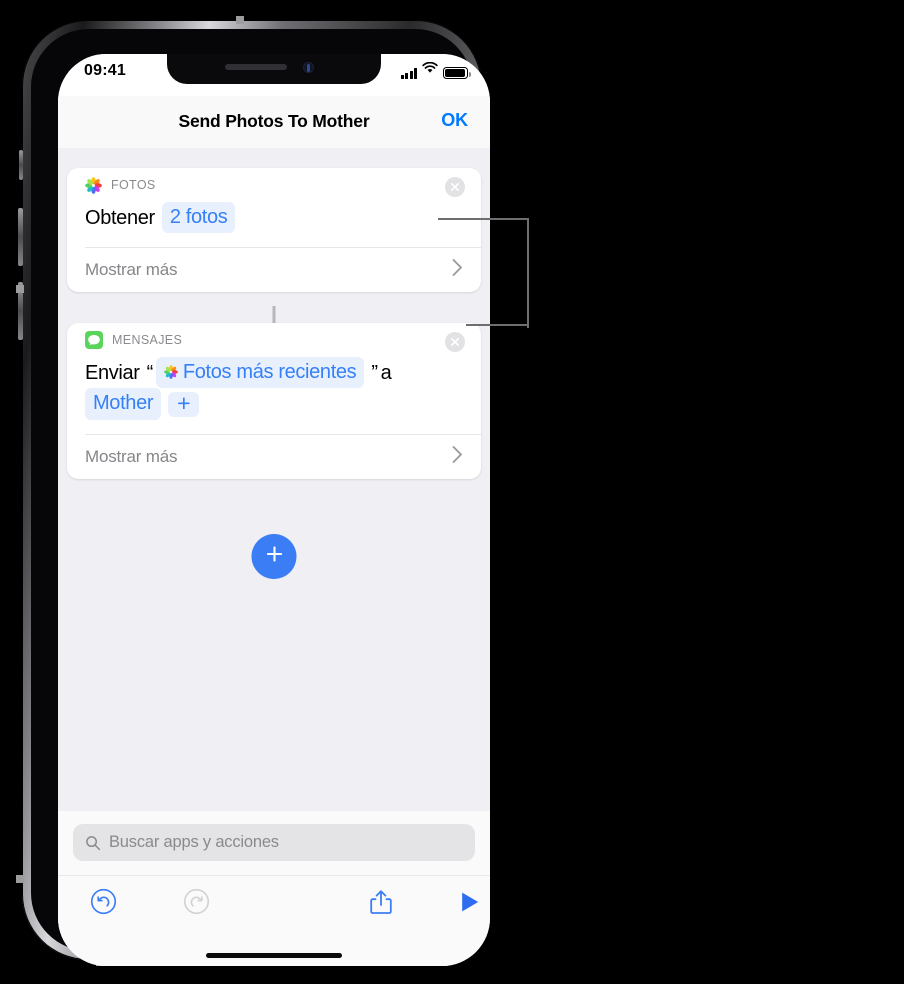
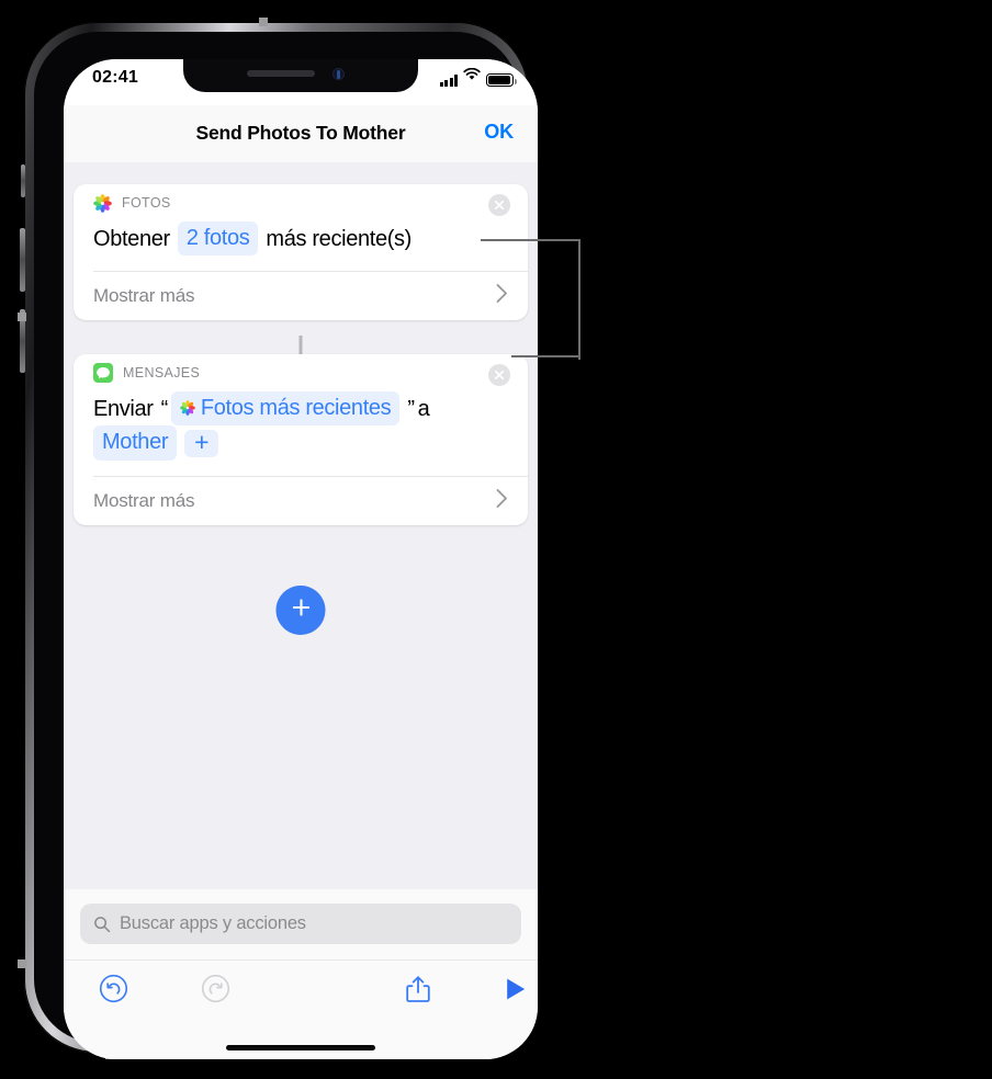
- 09:41
+ 02:41
  Send Photos To Mother
  OK
  FOTOS
  Obtener
  2 fotos
+ más reciente(s)
  Mostrar más
  MENSAJES
  Enviar
  “
  Fotos más recientes
  ”
  a
  Mother
  +
  Mostrar más
  Buscar apps y acciones
